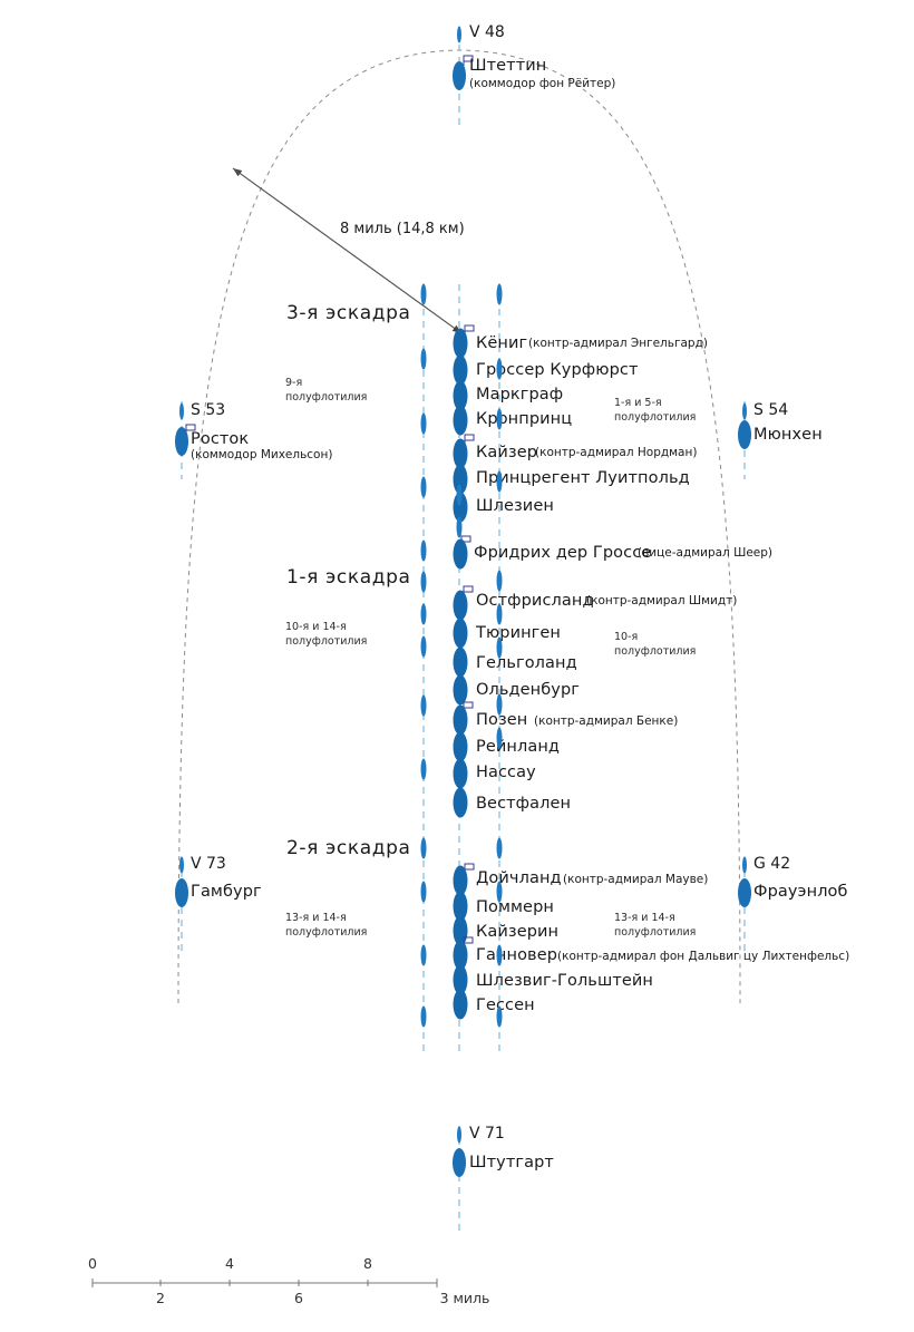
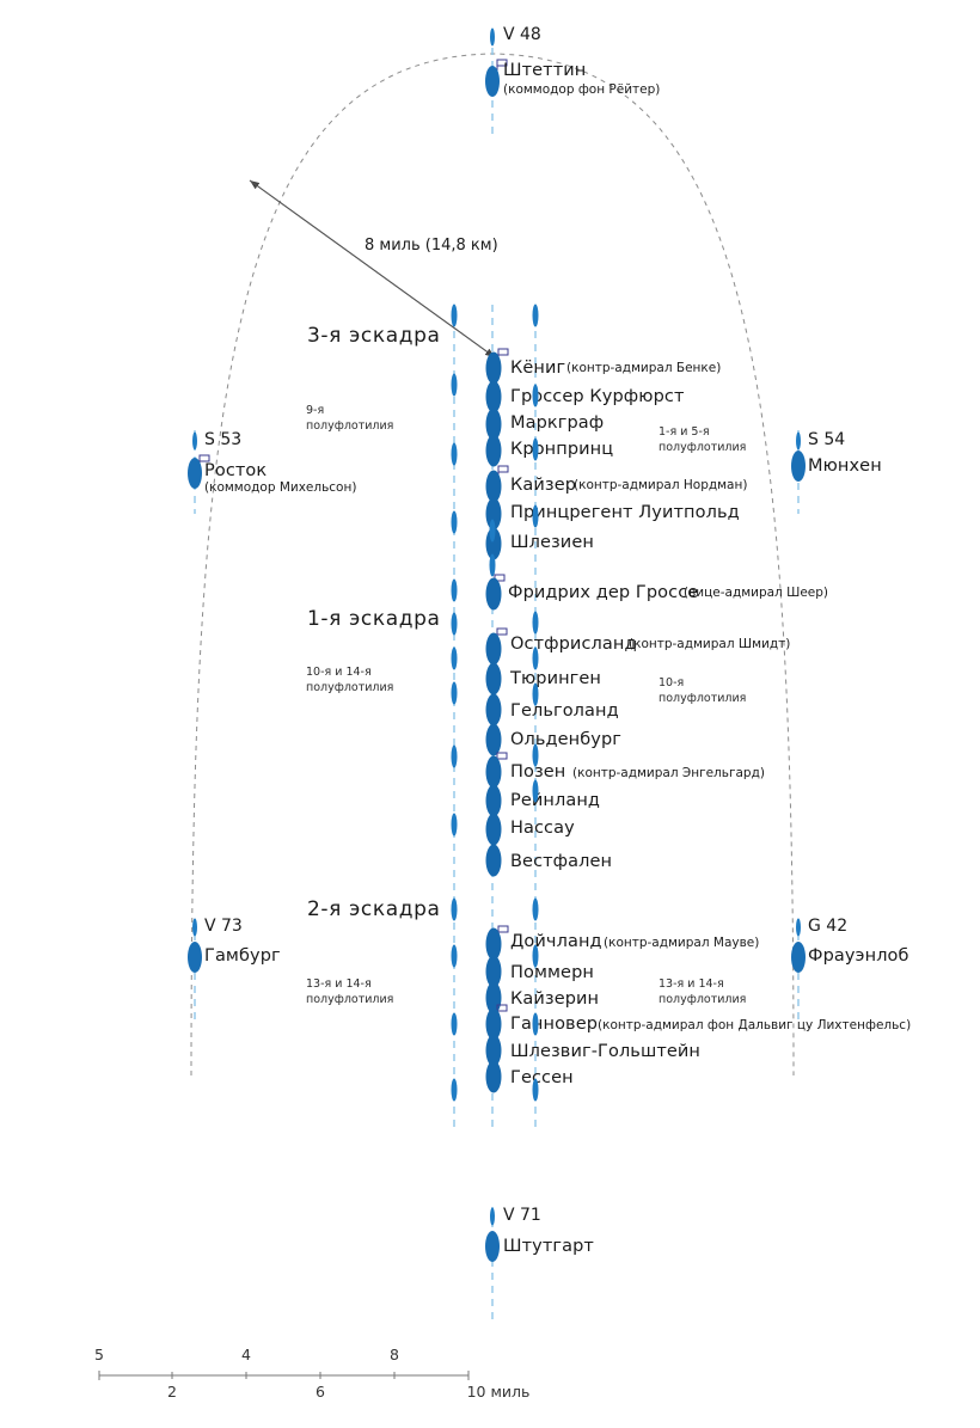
  V 48
  Штеттин
  (коммодор фон Рёйтер)
  8 миль (14,8 км)
  3-я эскадра
  1-я эскадра
  2-я эскадра
  9-я
  полуфлотилия
  1-я и 5-я
  полуфлотилия
  10-я и 14-я
  полуфлотилия
  10-я
  полуфлотилия
  13-я и 14-я
  полуфлотилия
  13-я и 14-я
  полуфлотилия
  S 53
  Росток
  (коммодор Михельсон)
  V 73
  Гамбург
  S 54
  Мюнхен
  G 42
  Фрауэнлоб
  Кёниг
- (контр-адмирал Энгельгард)
+ (контр-адмирал Бенке)
  Грссер Курфюрст
  Маркграф
  Кронпринц
  Кайзер
  (контр-адмирал Нордман)
  Принцрегент Луитпольд
  Шлезиен
  Фридрих дер Гроссе
  (вице-адмирал Шеер)
  Остфрисланд
  (контр-адмирал Шмидт)
  Тюринген
  Гельголанд
  Ольденбург
  Позен
- (контр-адмирал Бенке)
+ (контр-адмирал Энгельгард)
  Рейнланд
  Нассау
  Вестфален
  Дойчланд
  (контр-адмирал Мауве)
  Поммерн
  Кайзерин
  Гановер
  (контр-адмирал фон Дальвиг цу Лихтенфельс)
  Шлезвиг-Гольштейн
  Гессен
  V 71
  Штутгарт
- 0
+ 5
  4
  8
  2
  6
- 3 миль
+ 10 миль
